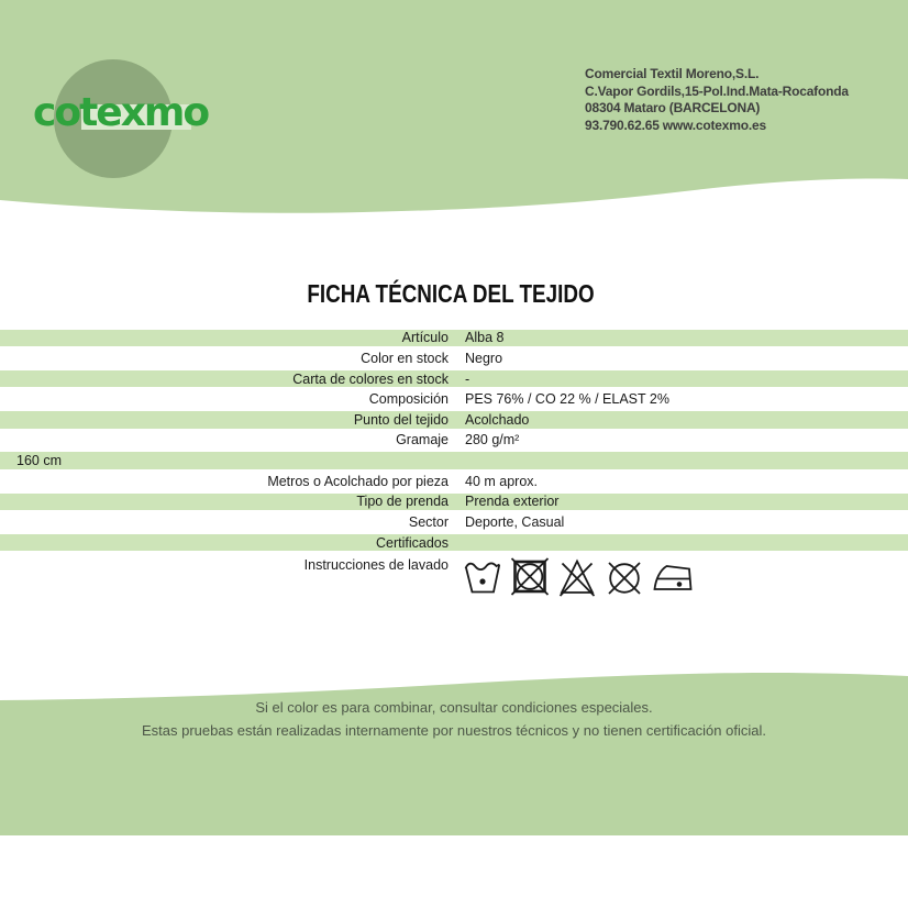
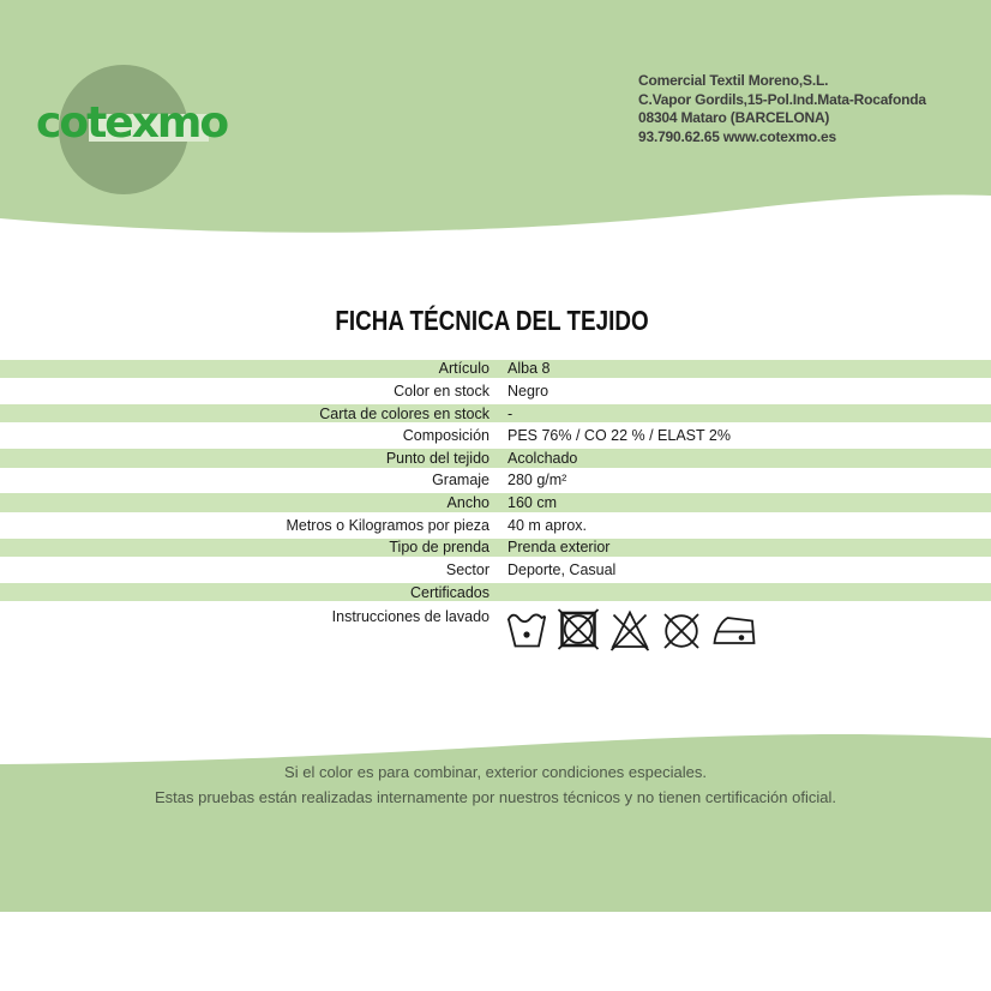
  cotexmo
  Comercial Textil Moreno,S.L.
  C.Vapor Gordils,15-Pol.Ind.Mata-Rocafonda
  08304 Mataro (BARCELONA)
  93.790.62.65 www.cotexmo.es
  FICHA TÉCNICA DEL TEJIDO
  Artículo
  Alba 8
  Color en stock
  Negro
  Carta de colores en stock
  -
  Composición
  PES 76% / CO 22 % / ELAST 2%
  Punto del tejido
  Acolchado
  Gramaje
  280 g/m²
+ Ancho
  160 cm
- Metros o Acolchado por pieza
+ Metros o Kilogramos por pieza
  40 m aprox.
  Tipo de prenda
  Prenda exterior
  Sector
  Deporte, Casual
  Certificados
  Instrucciones de lavado
- Si el color es para combinar, consultar condiciones especiales.
+ Si el color es para combinar, exterior condiciones especiales.
  Estas pruebas están realizadas internamente por nuestros técnicos y no tienen certificación oficial.
